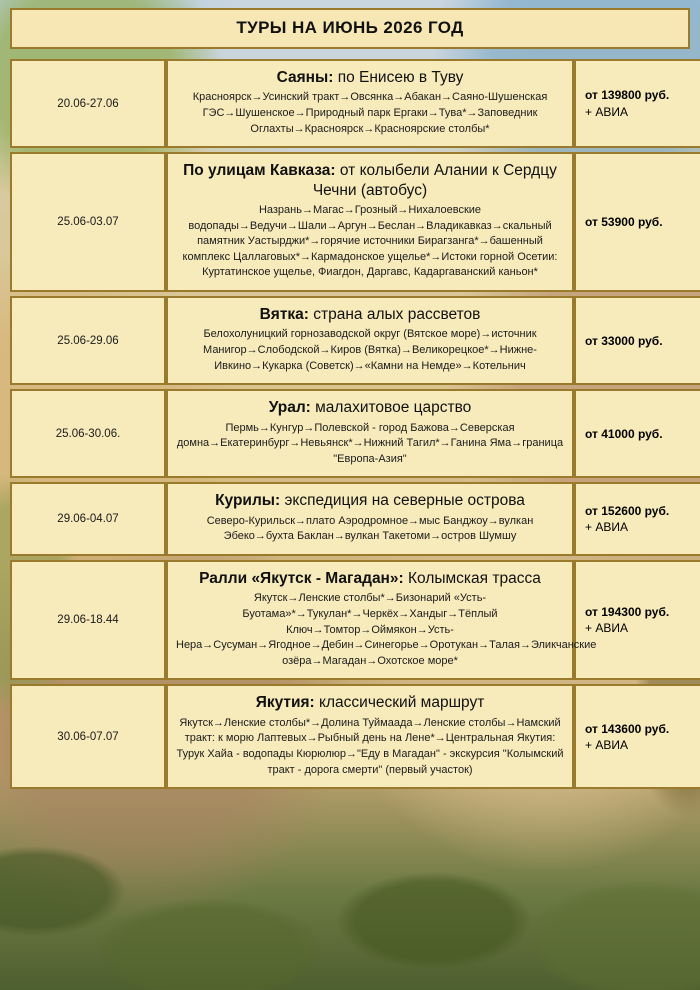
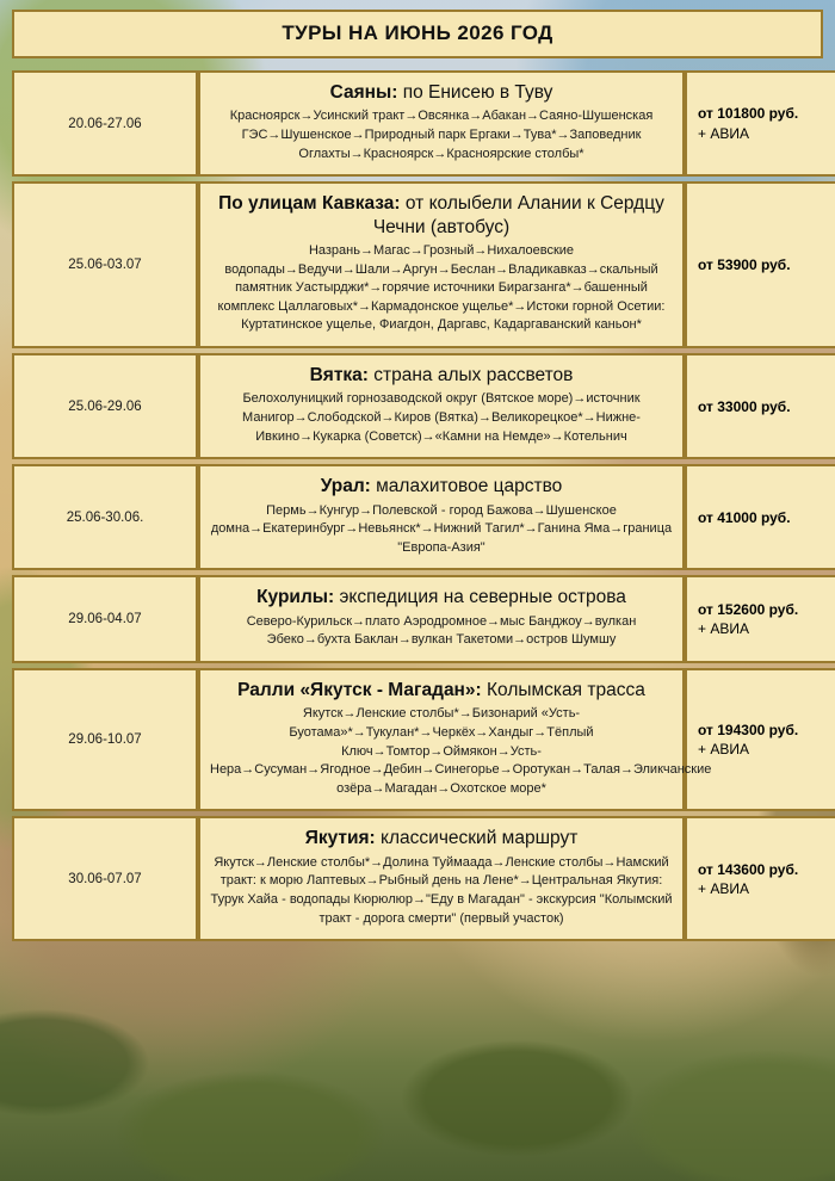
  ТУРЫ НА ИЮНЬ 2026 ГОД
- 20.06-27.06	Саяны: по Енисею в Туву Красноярск→Усинский тракт→Овсянка→Абакан→Саяно-Шушенская ГЭС→Шушенское→Природный парк Ергаки→Тува*→Заповедник Оглахты→Красноярск→Красноярские столбы*	от 139800 руб. + АВИА
+ 20.06-27.06	Саяны: по Енисею в Туву Красноярск→Усинский тракт→Овсянка→Абакан→Саяно-Шушенская ГЭС→Шушенское→Природный парк Ергаки→Тува*→Заповедник Оглахты→Красноярск→Красноярские столбы*	от 101800 руб. + АВИА
  25.06-03.07	По улицам Кавказа: от колыбели Алании к Сердцу Чечни (автобус) Назрань→Магас→Грозный→Нихалоевские водопады→Ведучи→Шали→Аргун→Беслан→Владикавказ→скальный памятник Уастырджи*→горячие источники Бирагзанга*→башенный комплекс Цаллаговых*→Кармадонское ущелье*→Истоки горной Осетии: Куртатинское ущелье, Фиагдон, Даргавс, Кадаргаванский каньон*	от 53900 руб.
  25.06-29.06	Вятка: страна алых рассветов Белохолуницкий горнозаводской округ (Вятское море)→источник Манигор→Слободской→Киров (Вятка)→Великорецкое*→Нижне-Ивкино→Кукарка (Советск)→«Камни на Немде»→Котельнич	от 33000 руб.
- 25.06-30.06.	Урал: малахитовое царство Пермь→Кунгур→Полевской - город Бажова→Северская домна→Екатеринбург→Невьянск*→Нижний Тагил*→Ганина Яма→граница "Европа-Азия"	от 41000 руб.
+ 25.06-30.06.	Урал: малахитовое царство Пермь→Кунгур→Полевской - город Бажова→Шушенское домна→Екатеринбург→Невьянск*→Нижний Тагил*→Ганина Яма→граница "Европа-Азия"	от 41000 руб.
  29.06-04.07	Курилы: экспедиция на северные острова Северо-Курильск→плато Аэродромное→мыс Банджоу→вулкан Эбеко→бухта Баклан→вулкан Такетоми→остров Шумшу	от 152600 руб. + АВИА
- 29.06-18.44	Ралли «Якутск - Магадан»: Колымская трасса Якутск→Ленские столбы*→Бизонарий «Усть-Буотама»*→Тукулан*→Черкёх→Хандыг→Тёплый Ключ→Томтор→Оймякон→Усть-Нера→Сусуман→Ягодное→Дебин→Синегорье→Оротукан→Талая→Эликчанские озёра→Магадан→Охотское море*	от 194300 руб. + АВИА
+ 29.06-10.07	Ралли «Якутск - Магадан»: Колымская трасса Якутск→Ленские столбы*→Бизонарий «Усть-Буотама»*→Тукулан*→Черкёх→Хандыг→Тёплый Ключ→Томтор→Оймякон→Усть-Нера→Сусуман→Ягодное→Дебин→Синегорье→Оротукан→Талая→Эликчанские озёра→Магадан→Охотское море*	от 194300 руб. + АВИА
  30.06-07.07	Якутия: классический маршрут Якутск→Ленские столбы*→Долина Туймаада→Ленские столбы→Намский тракт: к морю Лаптевых→Рыбный день на Лене*→Центральная Якутия: Турук Хайа - водопады Кюрюлюр→"Еду в Магадан" - экскурсия "Колымский тракт - дорога смерти" (первый участок)	от 143600 руб. + АВИА
